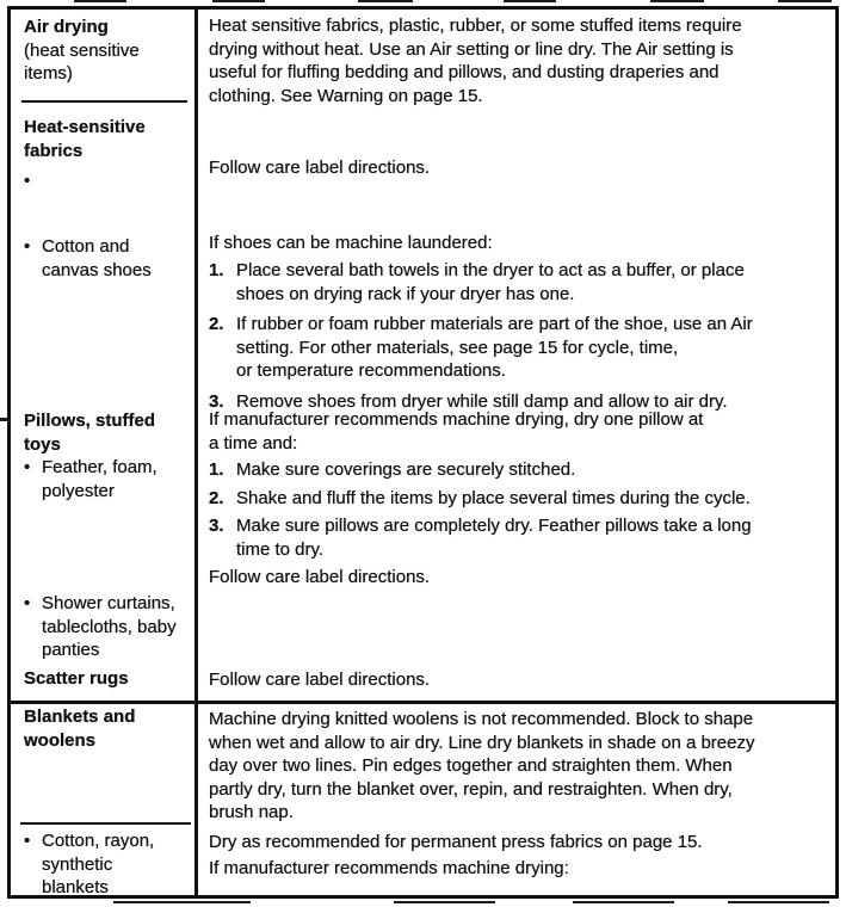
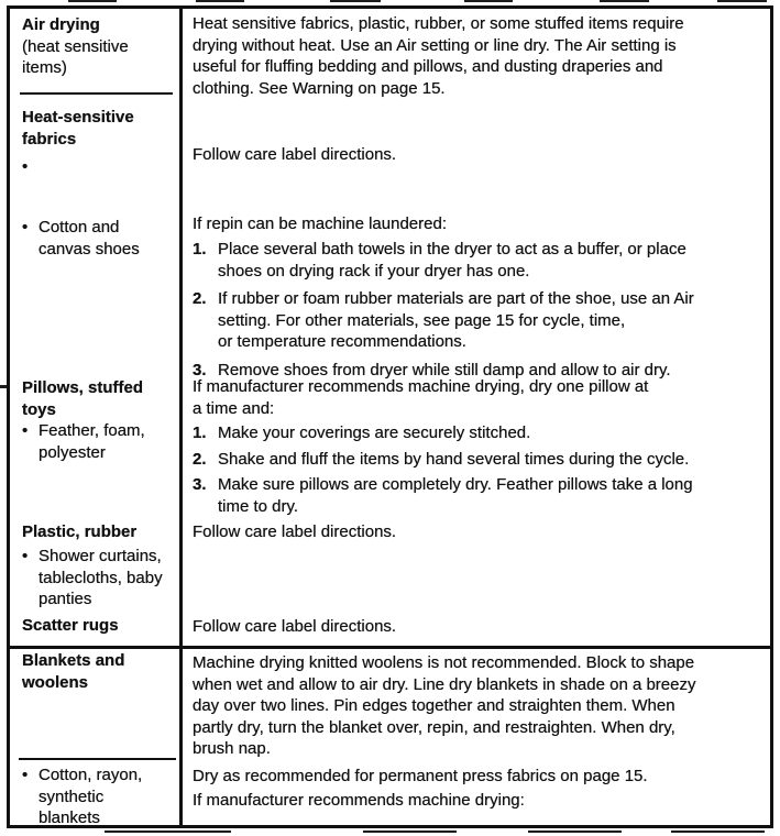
  Air drying
  (heat sensitive
  items)
  Heat-sensitive
  fabrics
  •
  •
  Cotton and
  canvas shoes
  Pillows, stuffed
  toys
  •
  Feather, foam,
  polyester
+ Plastic, rubber
  •
  Shower curtains,
  tablecloths, baby
  panties
  Scatter rugs
  Heat sensitive fabrics, plastic, rubber, or some stuffed items require
  drying without heat. Use an Air setting or line dry. The Air setting is
  useful for fluffing bedding and pillows, and dusting draperies and
  clothing. See Warning on page 15.
  Follow care label directions.
- If shoes can be machine laundered:
+ If repin can be machine laundered:
  1.
  Place several bath towels in the dryer to act as a buffer, or place
  shoes on drying rack if your dryer has one.
  2.
  If rubber or foam rubber materials are part of the shoe, use an Air
  setting. For other materials, see page 15 for cycle, time,
  or temperature recommendations.
  3.
  Remove shoes from dryer while still damp and allow to air dry.
  If manufacturer recommends machine drying, dry one pillow at
  a time and:
  1.
- Make sure coverings are securely stitched.
+ Make your coverings are securely stitched.
  2.
- Shake and fluff the items by place several times during the cycle.
+ Shake and fluff the items by hand several times during the cycle.
  3.
  Make sure pillows are completely dry. Feather pillows take a long
  time to dry.
  Follow care label directions.
  Follow care label directions.
  Blankets and
  woolens
  •
  Cotton, rayon,
  synthetic
  blankets
  Machine drying knitted woolens is not recommended. Block to shape
  when wet and allow to air dry. Line dry blankets in shade on a breezy
  day over two lines. Pin edges together and straighten them. When
  partly dry, turn the blanket over, repin, and restraighten. When dry,
  brush nap.
  Dry as recommended for permanent press fabrics on page 15.
  If manufacturer recommends machine drying:
